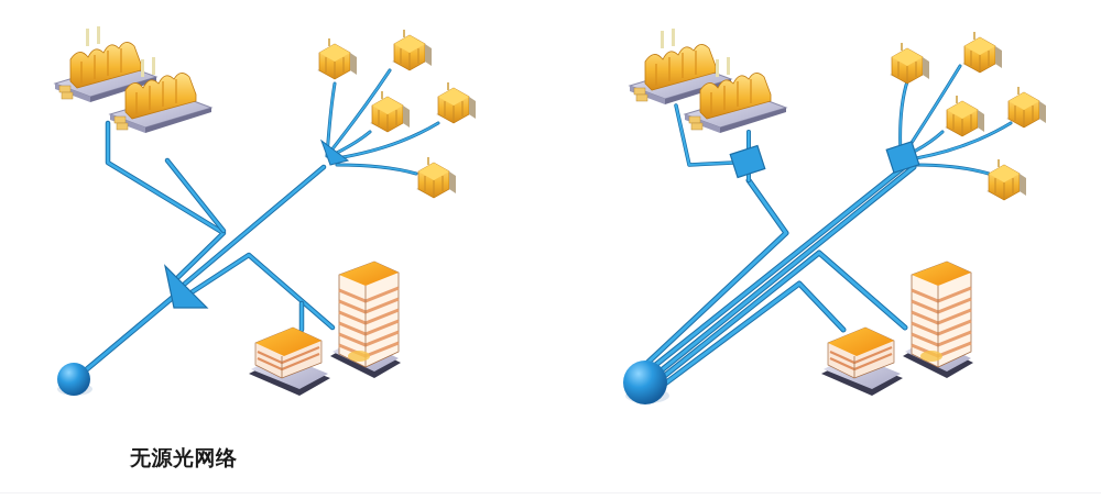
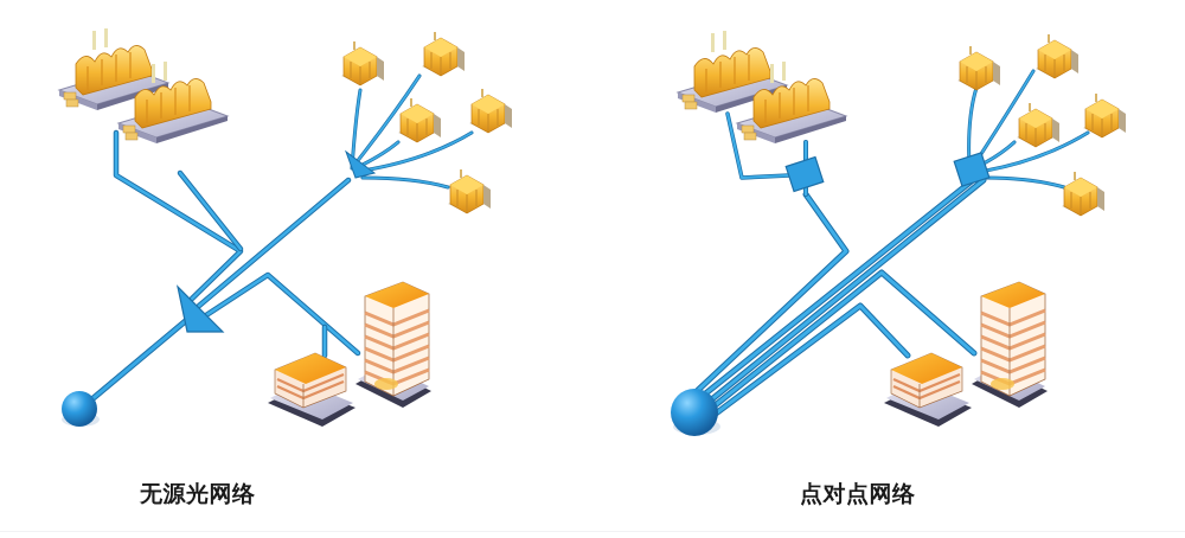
  无源光网络
+ 点对点网络
